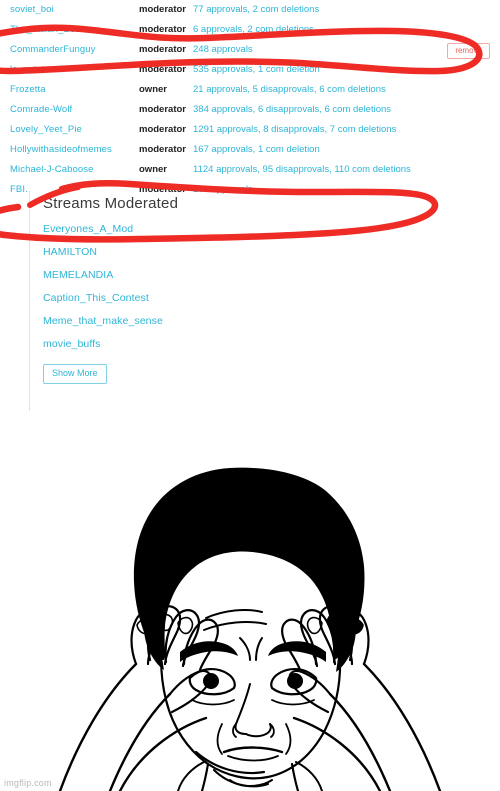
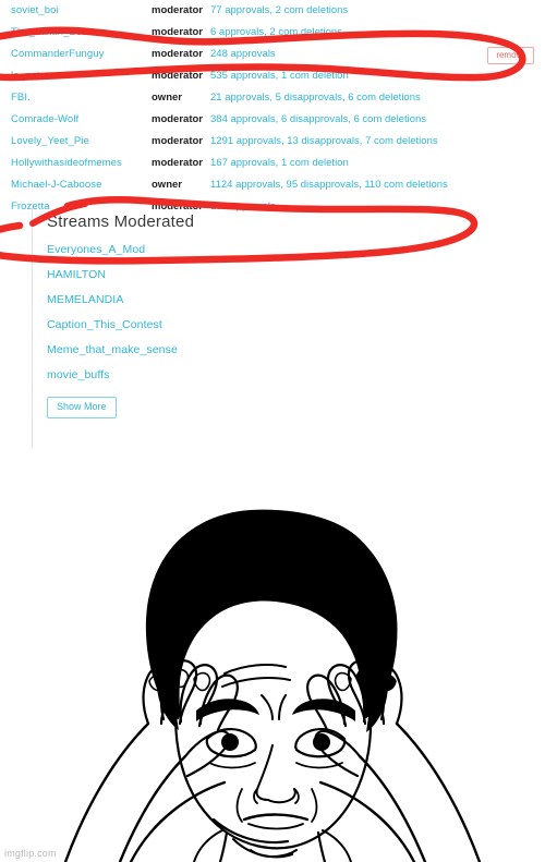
  soviet_boi
  moderator
  77 approvals, 2 com deletions
  moderator
  6 approvals, 2 com deletions
  CommanderFunguy
  moderator
  248 approvals
  moderator
  535 approvals, 1 com deletion
- Frozetta
+ FBI.
  owner
  21 approvals, 5 disapprovals, 6 com deletions
  Comrade-Wolf
  moderator
  384 approvals, 6 disapprovals, 6 com deletions
  Lovely_Yeet_Pie
  moderator
- 1291 approvals, 8 disapprovals, 7 com deletions
+ 1291 approvals, 13 disapprovals, 7 com deletions
  Hollywithasideofmemes
  moderator
  167 approvals, 1 com deletion
  Michael-J-Caboose
  owner
  1124 approvals, 95 disapprovals, 110 com deletions
- FBI.
+ Frozetta
  Streams Moderated
  Everyones_A_Mod
  HAMILTON
  MEMELANDIA
  Caption_This_Contest
  Meme_that_make_sense
  movie_buffs
  Show More
  imgflip.com
